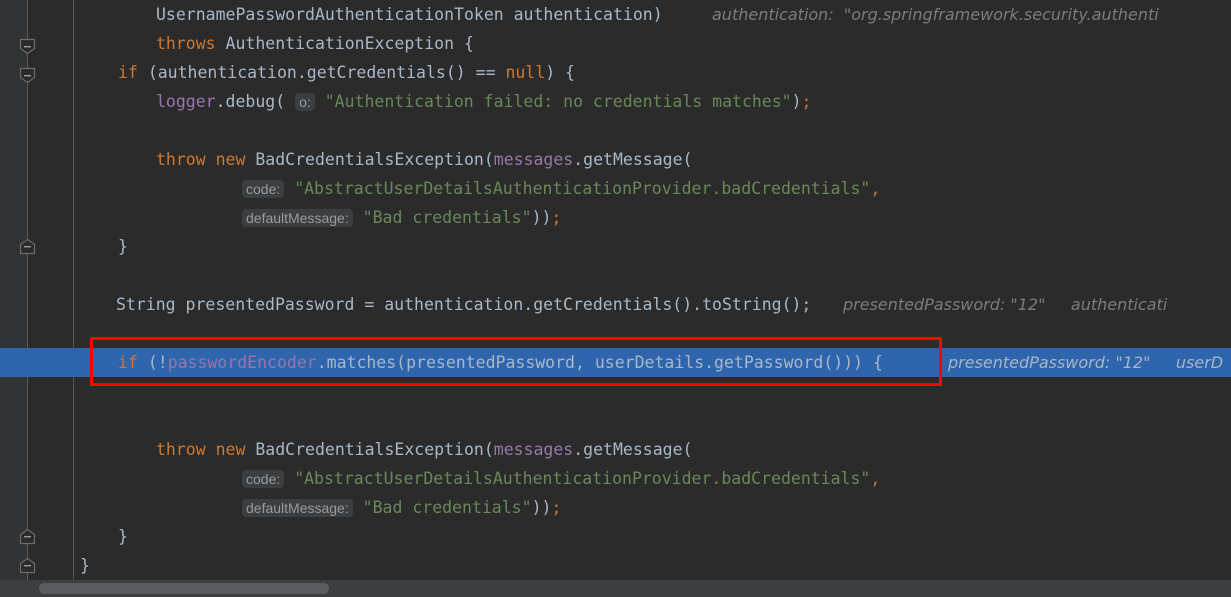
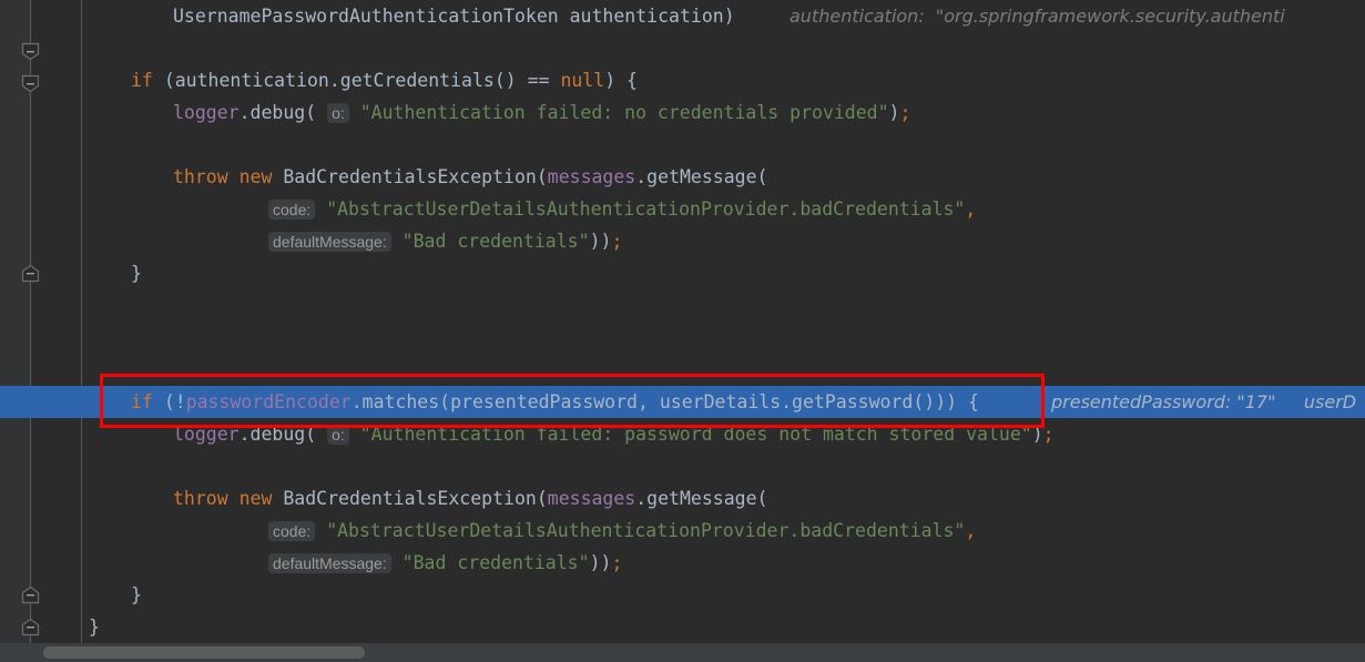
  UsernamePasswordAuthenticationToken authentication)
  authentication: "org.springframework.security.authenti
- throws AuthenticationException {
  if (authentication.getCredentials() == null) {
- logger.debug( o: "Authentication failed: no credentials matches");
+ logger.debug( o: "Authentication failed: no credentials provided");
  throw new BadCredentialsException(messages.getMessage(
  code: "AbstractUserDetailsAuthenticationProvider.badCredentials",
  defaultMessage: "Bad credentials"));
  }
- String presentedPassword = authentication.getCredentials().toString();
- presentedPassword: "12" authenticati
  if (!passwordEncoder.matches(presentedPassword, userDetails.getPassword())) {
- presentedPassword: "12" userD
+ presentedPassword: "17" userD
+ logger.debug( o: "Authentication failed: password does not match stored value");
  throw new BadCredentialsException(messages.getMessage(
  code: "AbstractUserDetailsAuthenticationProvider.badCredentials",
  defaultMessage: "Bad credentials"));
  }
  }
